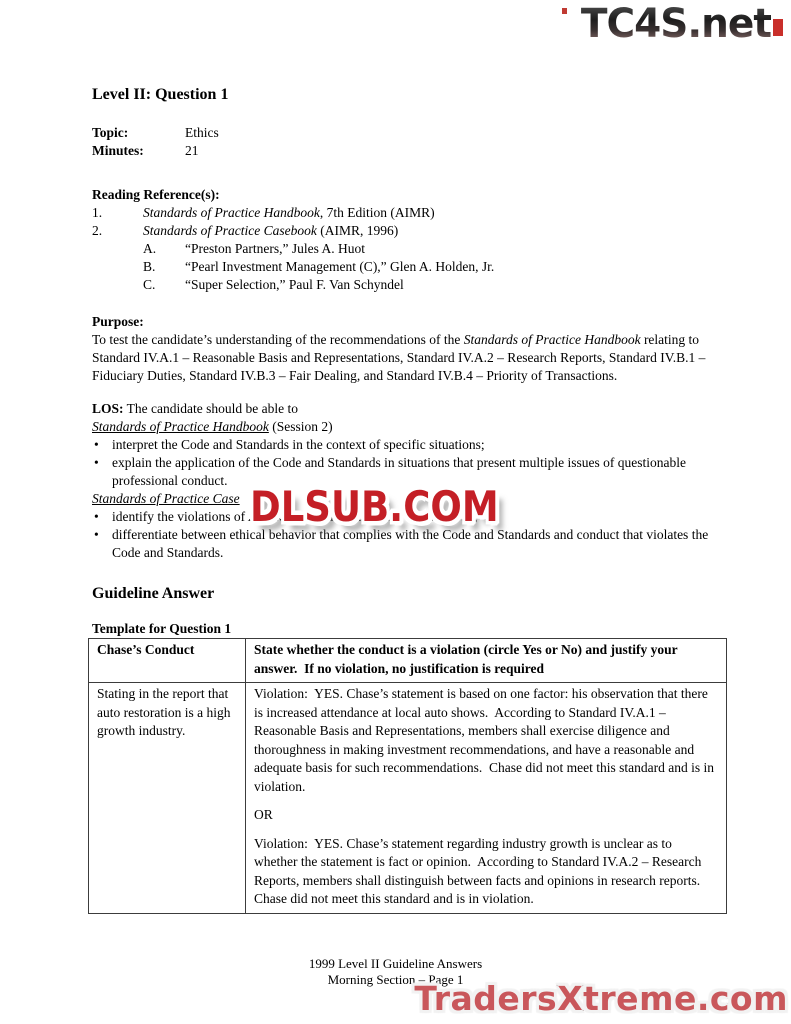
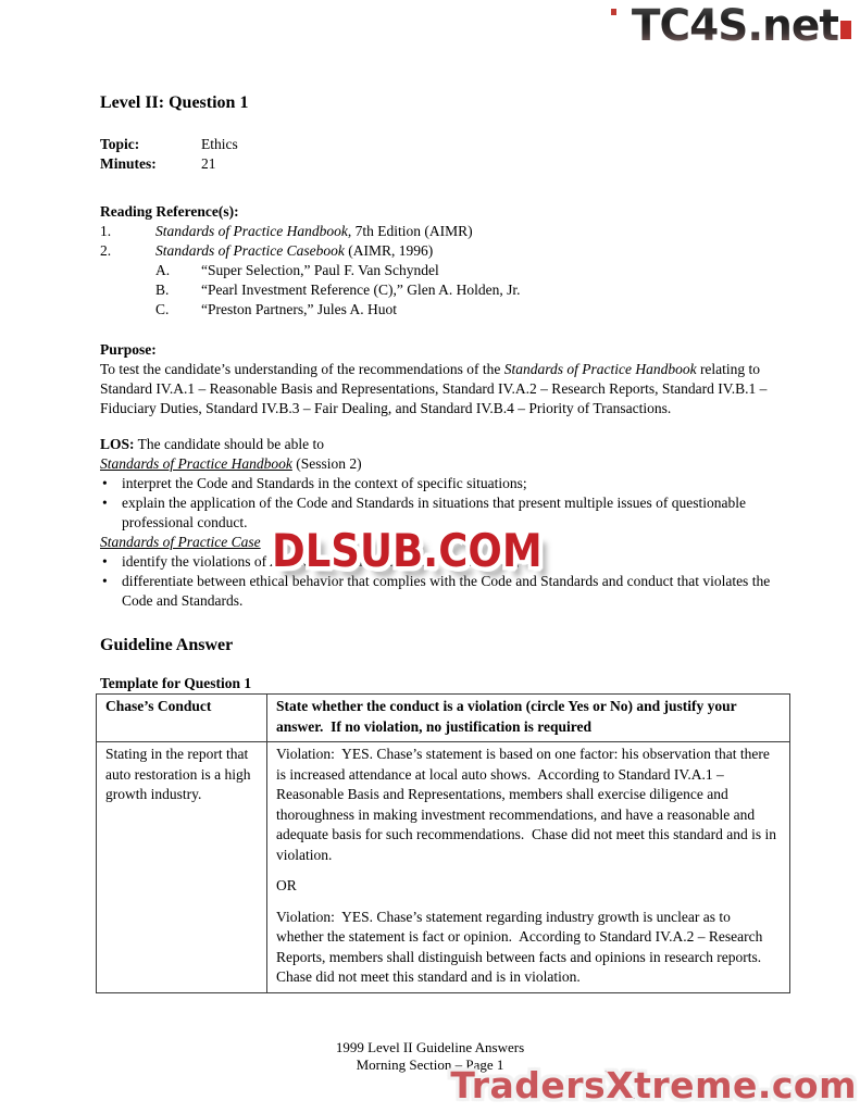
  TC4S.net
  Level II: Question 1
  Topic:
  Ethics
  Minutes:
  21
  Reading Reference(s):
  1.
  Standards of Practice Handbook, 7th Edition (AIMR)
  2.
  Standards of Practice Casebook (AIMR, 1996)
  A.
- “Preston Partners,” Jules A. Huot
+ “Super Selection,” Paul F. Van Schyndel
  B.
- “Pearl Investment Management (C),” Glen A. Holden, Jr.
+ “Pearl Investment Reference (C),” Glen A. Holden, Jr.
  C.
- “Super Selection,” Paul F. Van Schyndel
+ “Preston Partners,” Jules A. Huot
  Purpose:
  To test the candidate’s understanding of the recommendations of the Standards of Practice Handbook relating to Standard IV.A.1 – Reasonable Basis and Representations, Standard IV.A.2 – Research Reports, Standard IV.B.1 – Fiduciary Duties, Standard IV.B.3 – Fair Dealing, and Standard IV.B.4 – Priority of Transactions.
  LOS: The candidate should be able to
  Standards of Practice Handbook (Session 2)
  interpret the Code and Standards in the context of specific situations;
  explain the application of the Code and Standards in situations that present multiple issues of questionable professional conduct.
  Standards of Practice Case
  identify the violations of AIMR’s Code and Standards that occur…;
  differentiate between ethical behavior that complies with the Code and Standards and conduct that violates the Code and Standards.
  Guideline Answer
  Template for Question 1
  Chase’s Conduct	State whether the conduct is a violation (circle Yes or No) and justify your answer. If no violation, no justification is required
  Stating in the report that auto restoration is a high growth industry.	Violation: YES. Chase’s statement is based on one factor: his observation that there is increased attendance at local auto shows. According to Standard IV.A.1 – Reasonable Basis and Representations, members shall exercise diligence and thoroughness in making investment recommendations, and have a reasonable and adequate basis for such recommendations. Chase did not meet this standard and is in violation.ORViolation: YES. Chase’s statement regarding industry growth is unclear as to whether the statement is fact or opinion. According to Standard IV.A.2 – Research Reports, members shall distinguish between facts and opinions in research reports. Chase did not meet this standard and is in violation.
  DLSUB.COM
  1999 Level II Guideline Answers
  Morning Section – Page 1
  TradersXtreme.com
